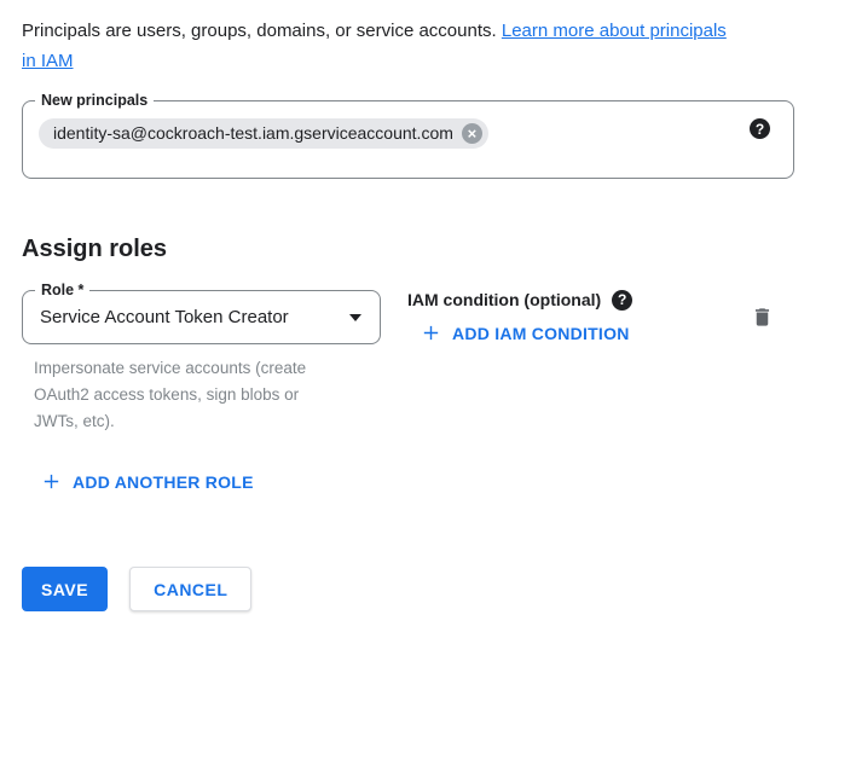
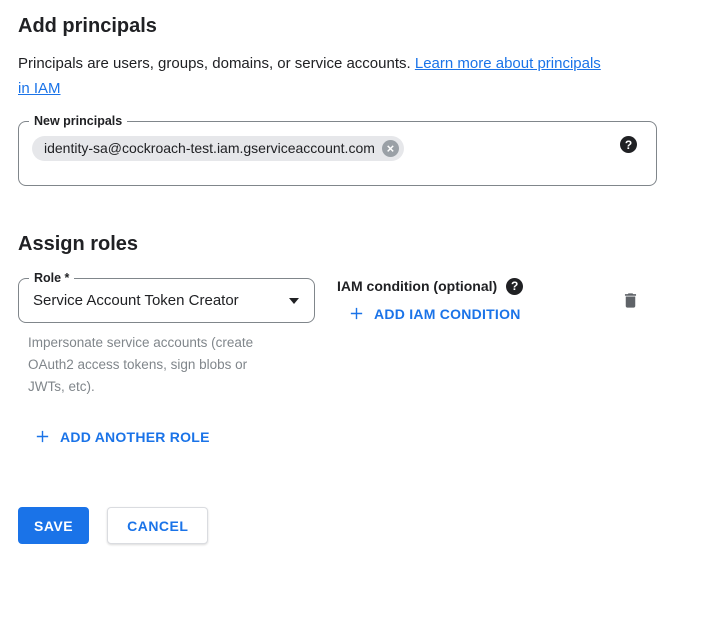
+ Add principals
  Principals are users, groups, domains, or service accounts. Learn more about principals
  in IAM
  New principals
  identity-sa@cockroach-test.iam.gserviceaccount.com
  ×
  ?
  Assign roles
  Role *
  Service Account Token Creator
  Impersonate service accounts (create OAuth2 access tokens, sign blobs or JWTs, etc).
  IAM condition (optional)
  ?
  ADD IAM CONDITION
  ADD ANOTHER ROLE
  SAVE
  CANCEL
